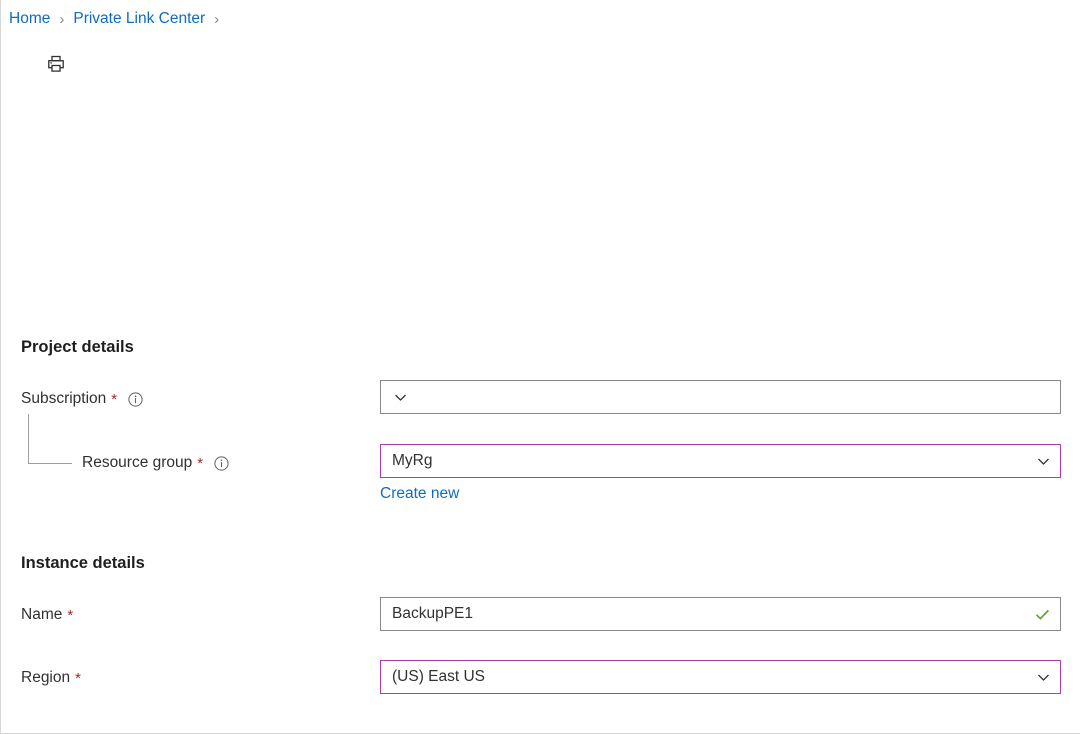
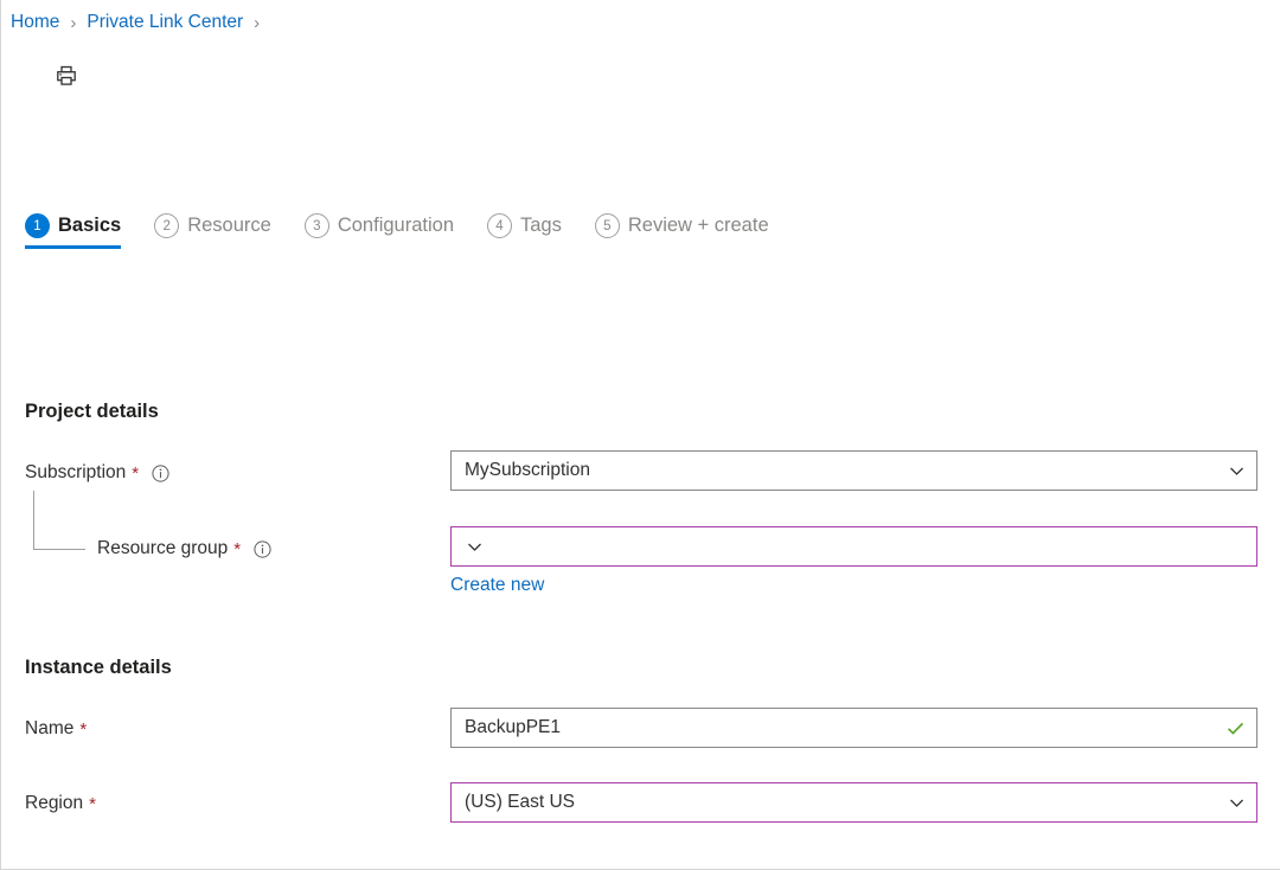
  Home
  ›
  Private Link Center
  ›
+ 1
+ Basics
+ 2
+ Resource
+ 3
+ Configuration
+ 4
+ Tags
+ 5
+ Review + create
  Project details
  Subscription
  *
+ MySubscription
  Resource group
  *
- MyRg
  Create new
  Instance details
  Name
  *
  BackupPE1
  Region
  *
  (US) East US
